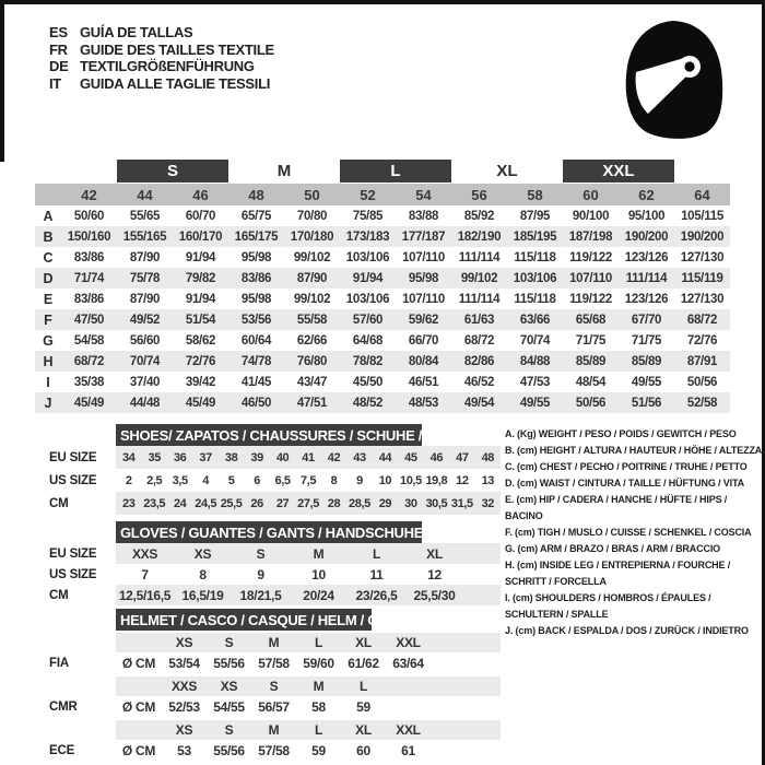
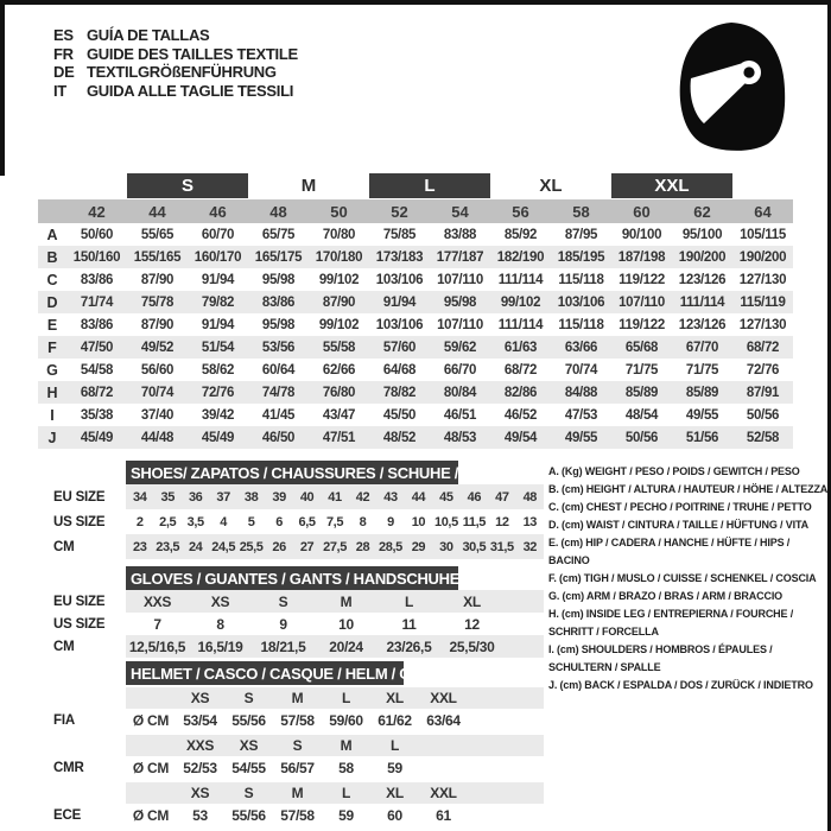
  ES
  GUÍA DE TALLAS
  FR
  GUIDE DES TAILLES TEXTILE
  DE
  TEXTILGRÖßENFÜHRUNG
  IT
  GUIDA ALLE TAGLIE TESSILI
  S
  M
  L
  XL
  XXL
  42
  44
  46
  48
  50
  52
  54
  56
  58
  60
  62
  64
  A
  50/60
  55/65
  60/70
  65/75
  70/80
  75/85
  83/88
  85/92
  87/95
  90/100
  95/100
  105/115
  B
  150/160
  155/165
  160/170
  165/175
  170/180
  173/183
  177/187
  182/190
  185/195
  187/198
  190/200
  190/200
  C
  83/86
  87/90
  91/94
  95/98
  99/102
  103/106
  107/110
  111/114
  115/118
  119/122
  123/126
  127/130
  D
  71/74
  75/78
  79/82
  83/86
  87/90
  91/94
  95/98
  99/102
  103/106
  107/110
  111/114
  115/119
  E
  83/86
  87/90
  91/94
  95/98
  99/102
  103/106
  107/110
  111/114
  115/118
  119/122
  123/126
  127/130
  F
  47/50
  49/52
  51/54
  53/56
  55/58
  57/60
  59/62
  61/63
  63/66
  65/68
  67/70
  68/72
  G
  54/58
  56/60
  58/62
  60/64
  62/66
  64/68
  66/70
  68/72
  70/74
  71/75
  71/75
  72/76
  H
  68/72
  70/74
  72/76
  74/78
  76/80
  78/82
  80/84
  82/86
  84/88
  85/89
  85/89
  87/91
  I
  35/38
  37/40
  39/42
  41/45
  43/47
  45/50
  46/51
  46/52
  47/53
  48/54
  49/55
  50/56
  J
  45/49
  44/48
  45/49
  46/50
  47/51
  48/52
  48/53
  49/54
  49/55
  50/56
  51/56
  52/58
  SHOES/ ZAPATOS / CHAUSSURES / SCHUHE / SCARPE
  EU SIZE
  34
  35
  36
  37
  38
  39
  40
  41
  42
  43
  44
  45
  46
  47
  48
  US SIZE
  2
  2,5
  3,5
  4
  5
  6
  6,5
  7,5
  8
  9
  10
  10,5
- 19,8
+ 11,5
  12
  13
  CM
  23
  23,5
  24
  24,5
  25,5
  26
  27
  27,5
  28
  28,5
  29
  30
  30,5
  31,5
  32
  GLOVES / GUANTES / GANTS / HANDSCHUHE / GUANTI
  EU SIZE
  XXS
  XS
  S
  M
  L
  XL
  US SIZE
  7
  8
  9
  10
  11
  12
  CM
  12,5/16,5
  16,5/19
  18/21,5
  20/24
  23/26,5
  25,5/30
  HELMET / CASCO / CASQUE / HELM / CASCO
  XS
  S
  M
  L
  XL
  XXL
  FIA
  Ø CM
  53/54
  55/56
  57/58
  59/60
  61/62
  63/64
  XXS
  XS
  S
  M
  L
  CMR
  Ø CM
  52/53
  54/55
  56/57
  58
  59
  XS
  S
  M
  L
  XL
  XXL
  ECE
  Ø CM
  53
  55/56
  57/58
  59
  60
  61
  A. (Kg) WEIGHT / PESO / POIDS / GEWITCH / PESO
  B. (cm) HEIGHT / ALTURA / HAUTEUR / HÖHE / ALTEZZA
  C. (cm) CHEST / PECHO / POITRINE / TRUHE / PETTO
  D. (cm) WAIST / CINTURA / TAILLE / HÜFTUNG / VITA
  E. (cm) HIP / CADERA / HANCHE / HÜFTE / HIPS / BACINO
  F. (cm) TIGH / MUSLO / CUISSE / SCHENKEL / COSCIA
  G. (cm) ARM / BRAZO / BRAS / ARM / BRACCIO
  H. (cm) INSIDE LEG / ENTREPIERNA / FOURCHE / SCHRITT / FORCELLA
  I. (cm) SHOULDERS / HOMBROS / ÉPAULES / SCHULTERN / SPALLE
  J. (cm) BACK / ESPALDA / DOS / ZURÜCK / INDIETRO
